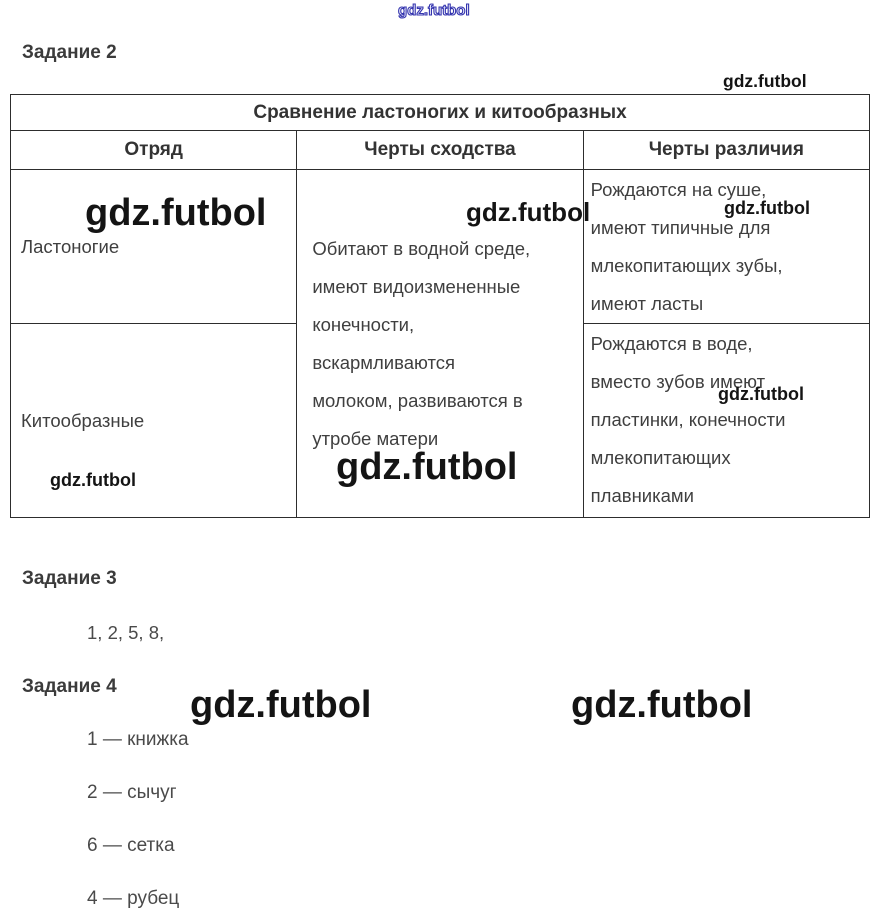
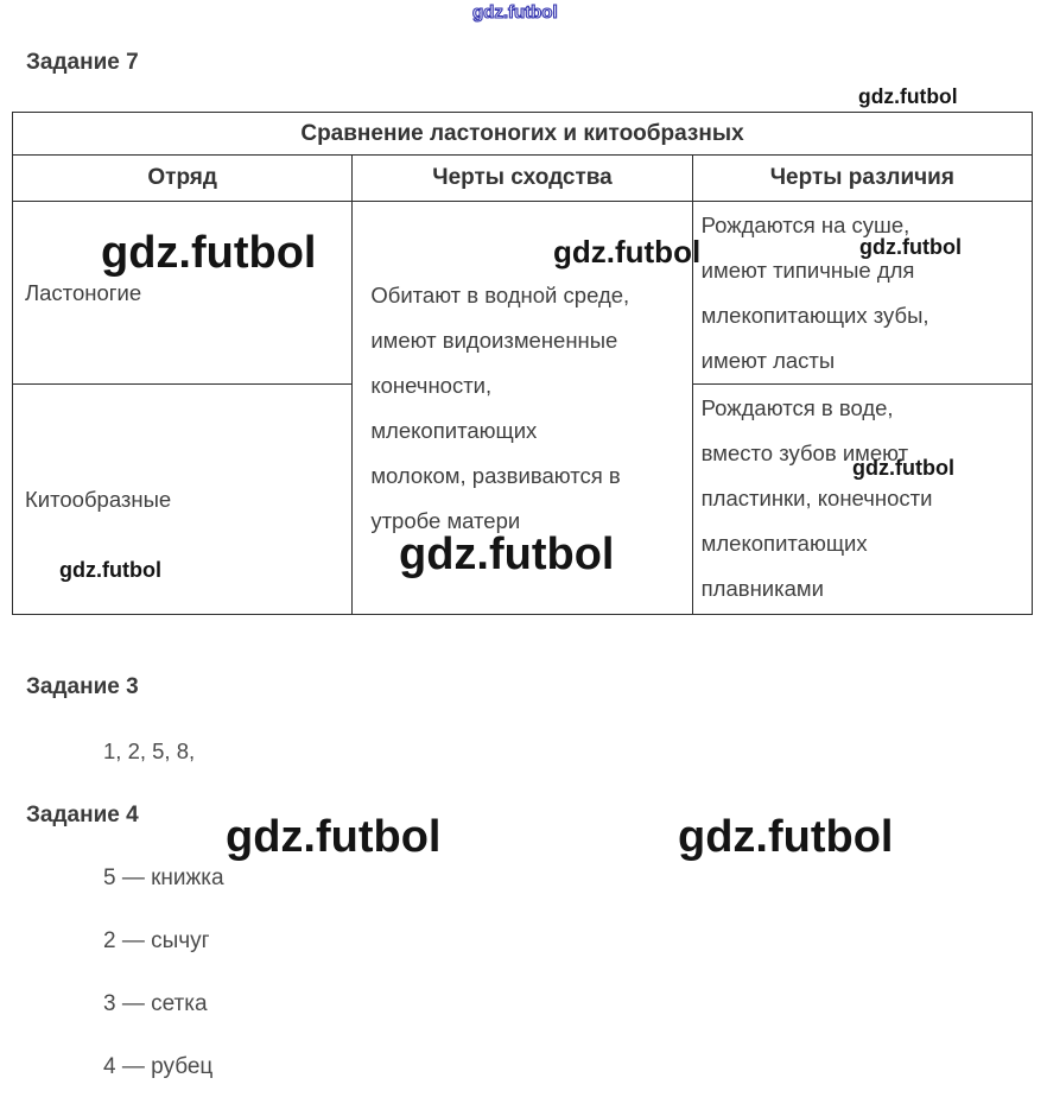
  gdz.futbol
- Задание 2
+ Задание 7
  gdz.futbol
  Сравнение ластоногих и китообразных
  Отряд	Черты сходства	Черты различия
- Ластоногие	Обитают в водной среде, имеют видоизмененные конечности, вскармливаются молоком, развиваются в утробе матери	Рождаются на суше, имеют типичные для млекопитающих зубы, имеют ласты
+ Ластоногие	Обитают в водной среде, имеют видоизмененные конечности, млекопитающих молоком, развиваются в утробе матери	Рождаются на суше, имеют типичные для млекопитающих зубы, имеют ласты
  Китообразные	Рождаются в воде, вместо зубов имеют пластинки, конечности млекопитающих плавниками
  gdz.futbol
  gdz.futbol
  gdz.futbol
  gdz.futbol
  gdz.futbol
  gdz.futbol
  Задание 3
  1, 2, 5, 8,
  Задание 4
  gdz.futbol
  gdz.futbol
- 1 — книжка
+ 5 — книжка
  2 — сычуг
- 6 — сетка
+ 3 — сетка
  4 — рубец
